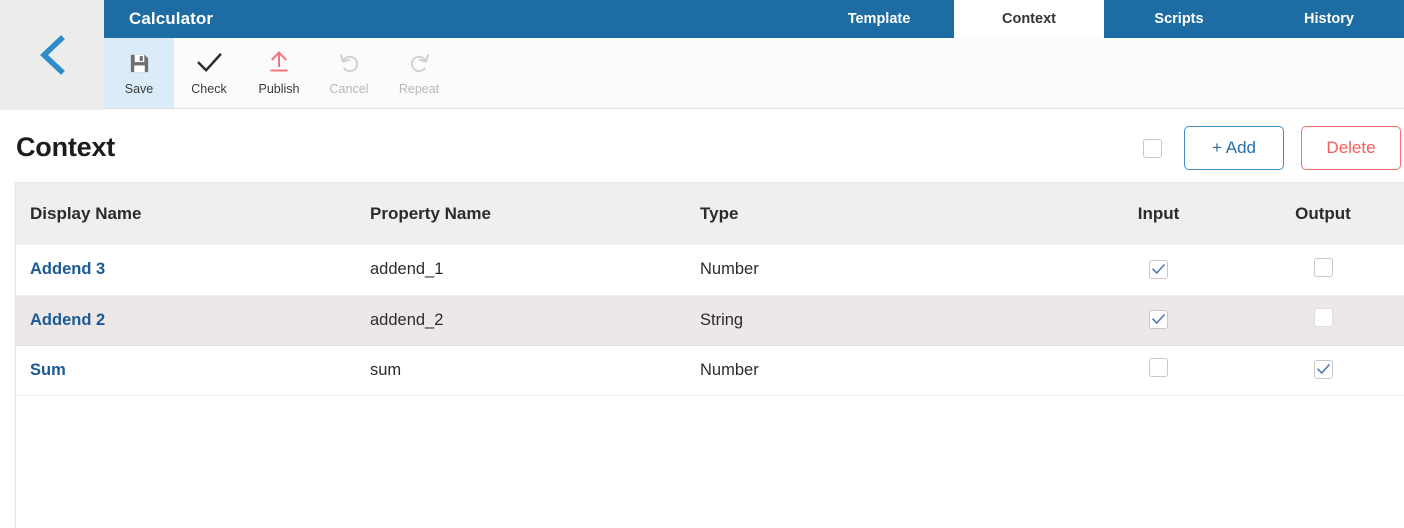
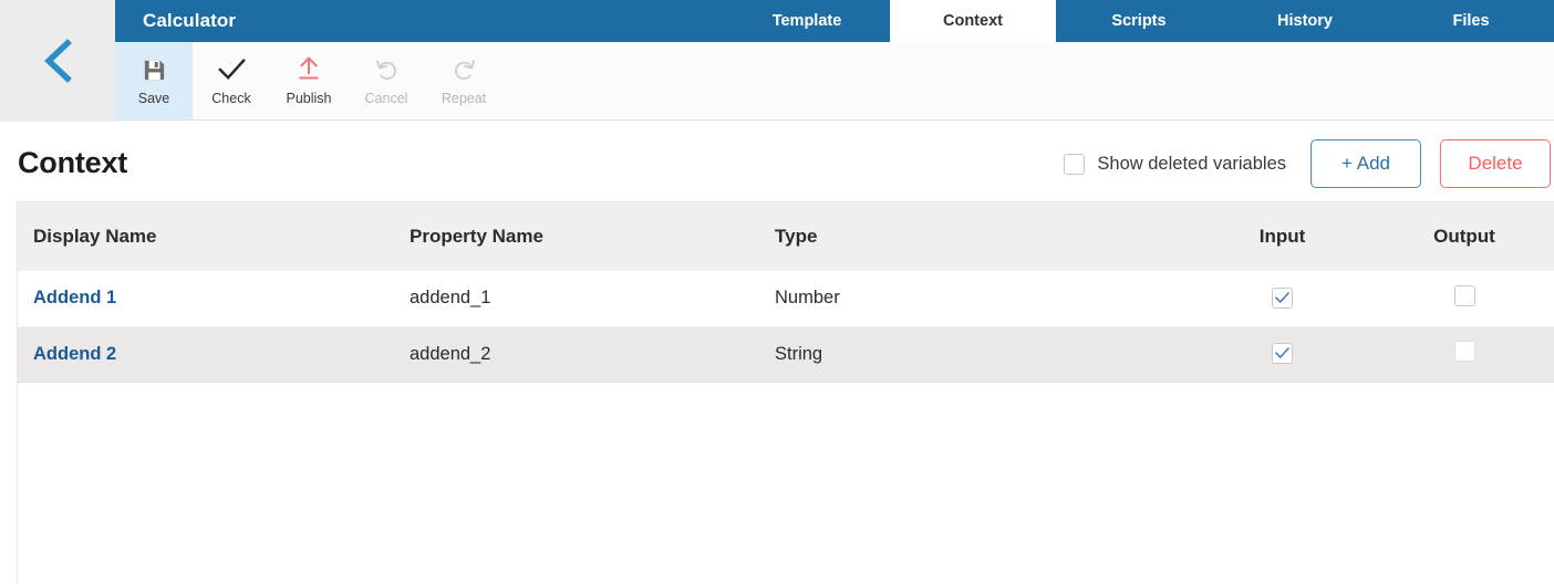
  Calculator
  Template
  Context
  Scripts
  History
+ Files
  Save
  Check
  Publish
  Cancel
  Repeat
  Context
+ Show deleted variables
  + Add
  Delete
  Display Name	Property Name	Type	Input	Output
- Addend 3	addend_1	Number
+ Addend 1	addend_1	Number
  Addend 2	addend_2	String
- Sum	sum	Number
